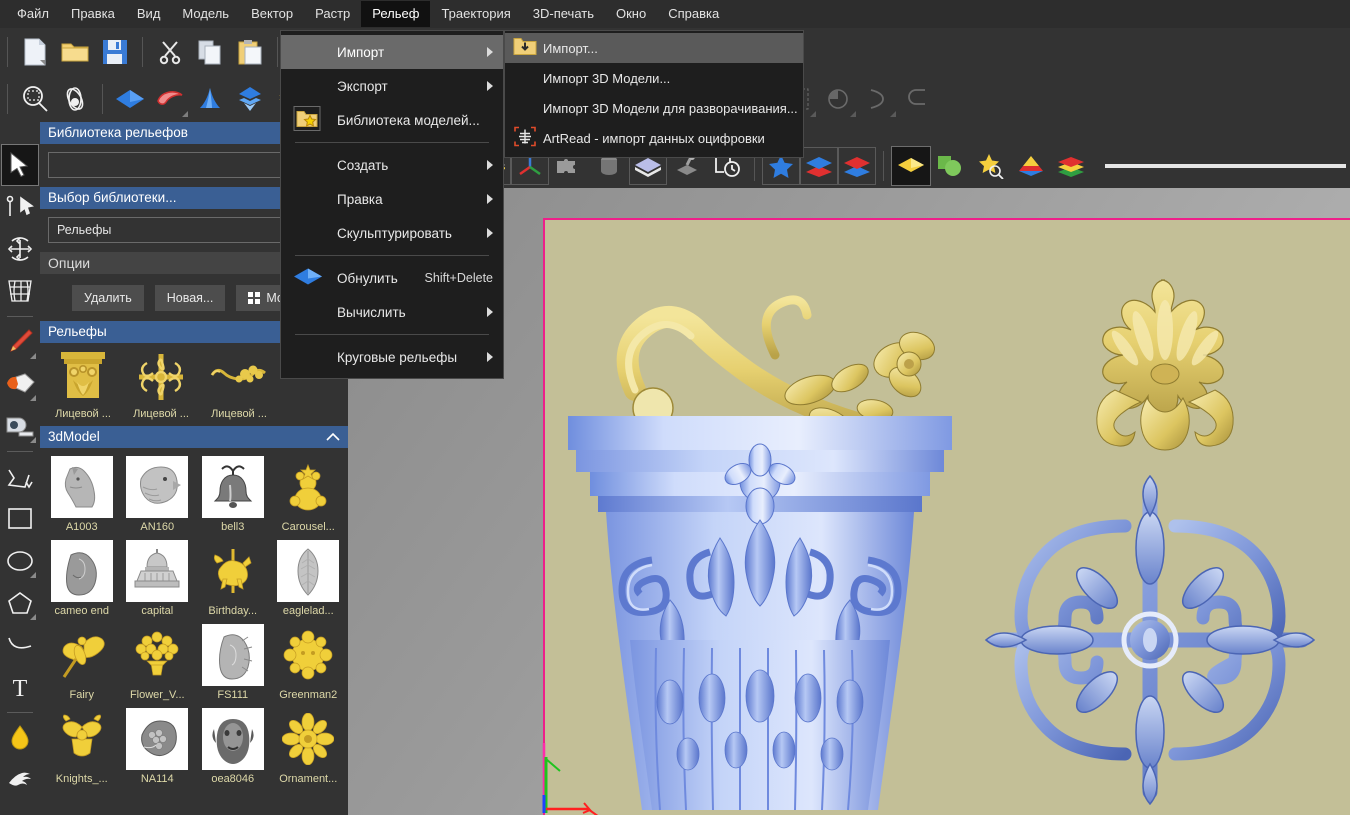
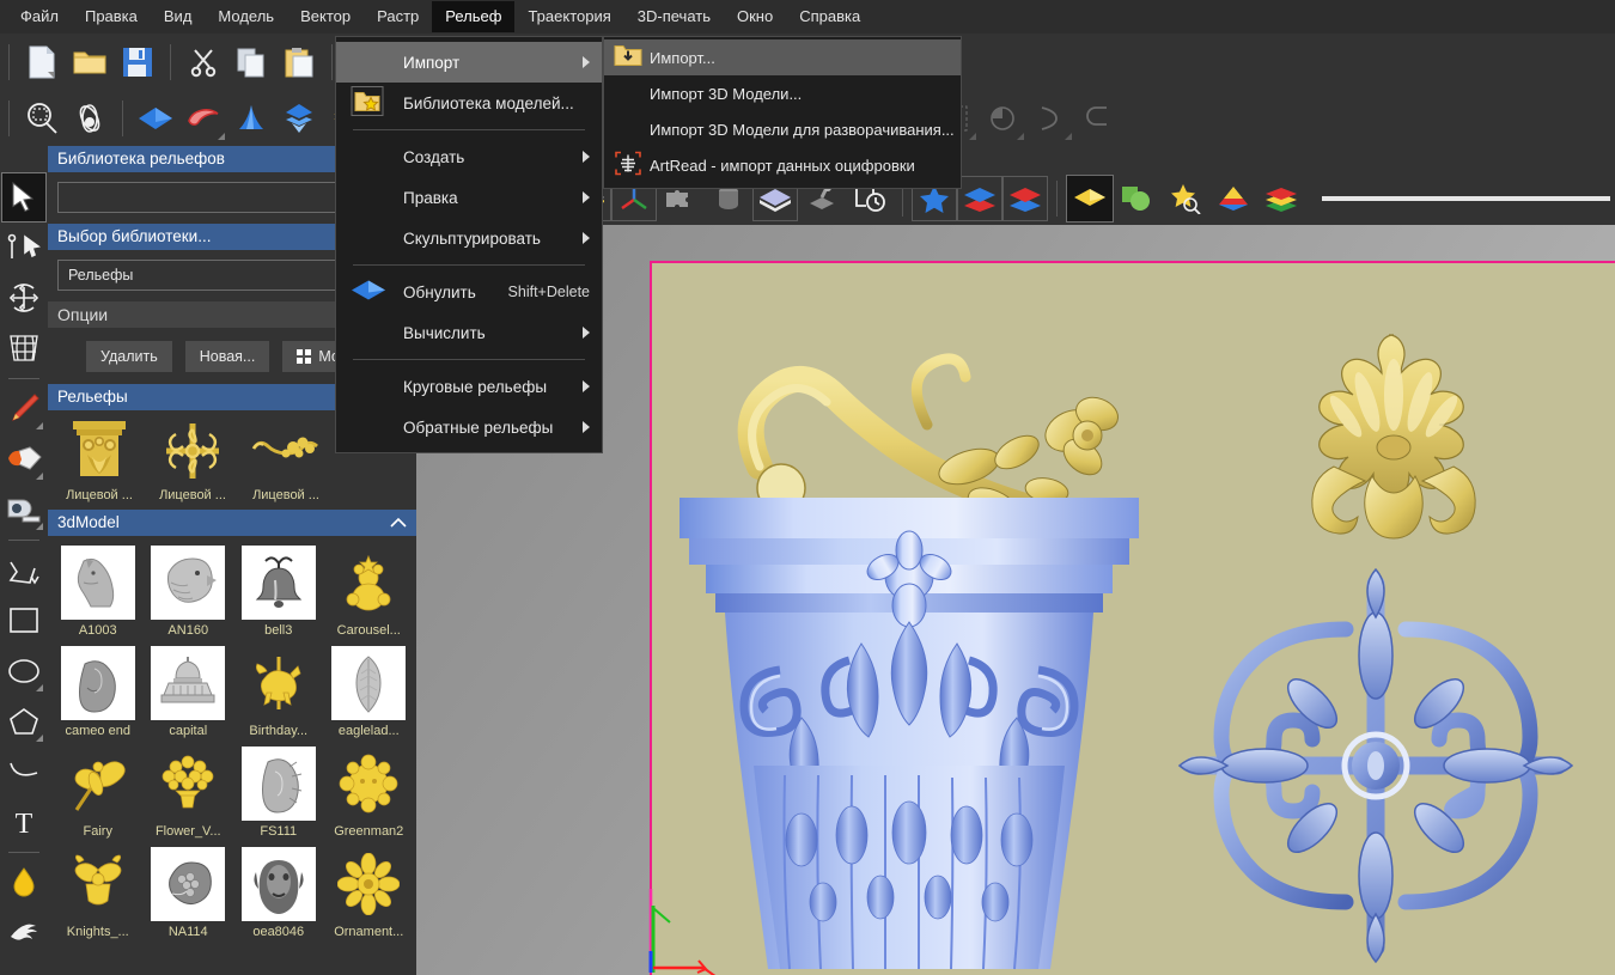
  Файл
  Правка
  Вид
  Модель
  Вектор
  Растр
  Рельеф
  Траектория
  3D-печать
  Окно
  Справка
  T
  Библиотека рельефов
  Выбор библиотеки...
  Рельефы
  Опции
  Удалить
  Новая...
  Рельефы
  Лицевой ...
  Лицевой ...
  Лицевой ...
  3dModel
  A1003
  AN160
  bell3
  Carousel...
  cameo end
  capital
  Birthday...
  eaglelad...
  Fairy
  Flower_V...
  FS111
  Greenman2
  Knights_...
  NA114
  oea8046
  Ornament...
  Импорт
- Экспорт
  Библиотека моделей...
  Создать
  Правка
  Скульптурировать
  Обнулить
  Shift+Delete
  Вычислить
  Круговые рельефы
+ Обратные рельефы
  Импорт...
  Импорт 3D Модели...
  Импорт 3D Модели для разворачивания...
  ArtRead - импорт данных оцифровки
